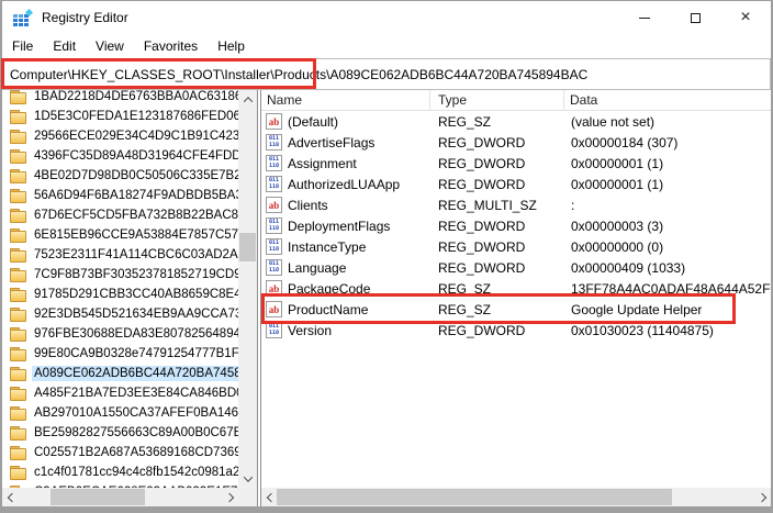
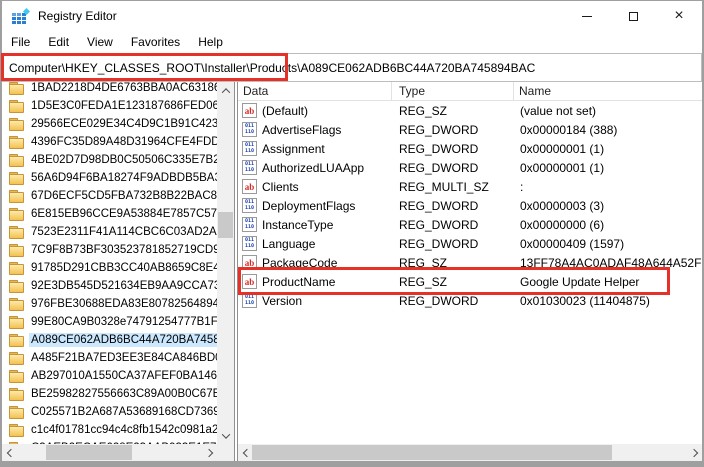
  Registry Editor
  ×
  File
  Edit
  View
  Favorites
  Help
  Computer\HKEY_CLASSES_ROOT\Installer\Products\A089CE062ADB6BC44A720BA745894BAC
  1BAD2218D4DE6763BBA0AC6318
  1D5E3C0FEDA1E123187686FED06
  29566ECE029E34C4D9C1B91C423
  4396FC35D89A48D31964CFE4FDD
  4BE02D7D98DB0C50506C335E7B
  56A6D94F6BA18274F9ADBDB5BA
  67D6ECF5CD5FBA732B8B22BAC8
  6E815EB96CCE9A53884E7857C57
  7523E2311F41A114CBC6C03AD2A
  7C9F8B73BF303523781852719CD
  91785D291CBB3CC40AB8659C8E
  92E3DB545D521634EB9AA9CCA7
  976FBE30688EDA83E80782564894
  99E80CA9B0328e74791254777B1F
  A089CE062ADB6BC44A720BA745
  A485F21BA7ED3EE3E84CA846BD
  AB297010A1550CA37AFEF0BA146
  BE25982827556663C89A00B0C67
  C025571B2A687A53689168CD736
  c1c4f01781cc94c4c8fb1542c0981a2
- Name
+ Data
  Type
- Data
+ Name
  (Default)
  REG_SZ
  (value not set)
  AdvertiseFlags
  REG_DWORD
- 0x00000184 (307)
+ 0x00000184 (388)
  Assignment
  REG_DWORD
  0x00000001 (1)
  AuthorizedLUAApp
  REG_DWORD
  0x00000001 (1)
  Clients
  REG_MULTI_SZ
  :
  DeploymentFlags
  REG_DWORD
  0x00000003 (3)
  InstanceType
  REG_DWORD
- 0x00000000 (0)
+ 0x00000000 (6)
  Language
  REG_DWORD
- 0x00000409 (1033)
+ 0x00000409 (1597)
  PackageCode
  REG_SZ
  13FF78A4AC0ADAF48A644A52F
  ProductName
  REG_SZ
  Google Update Helper
  Version
  REG_DWORD
  0x01030023 (11404875)
